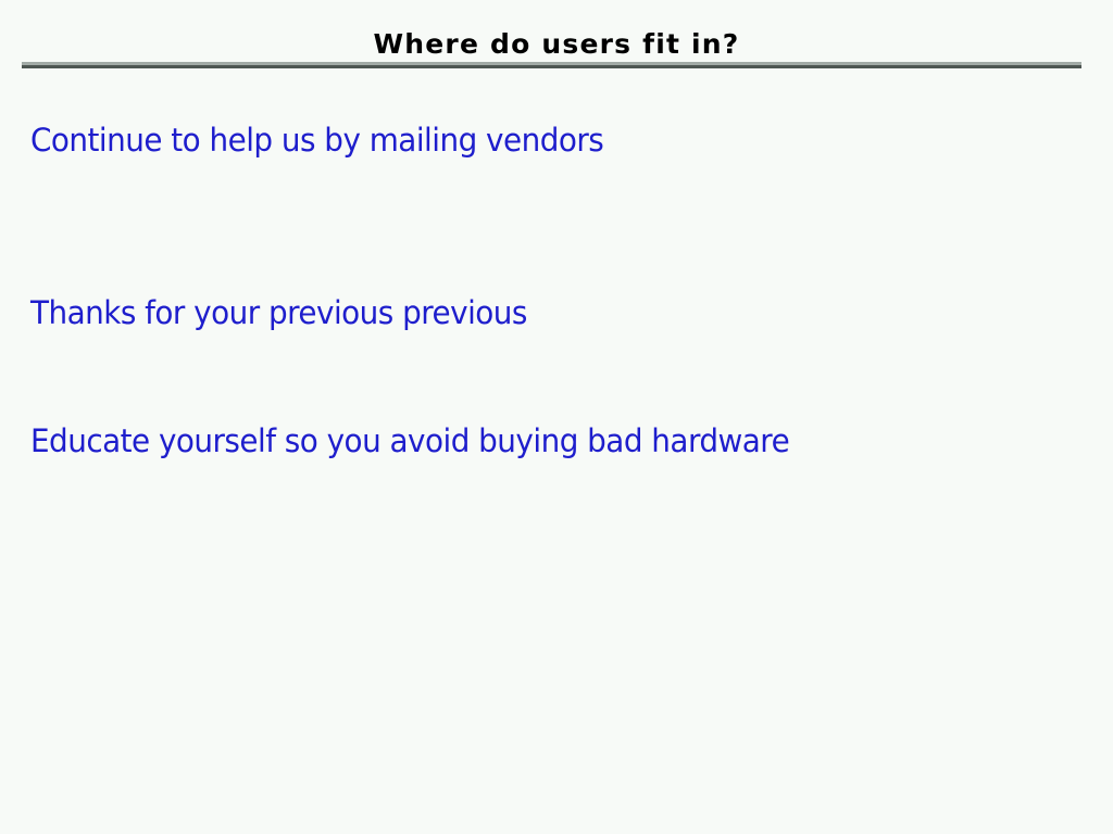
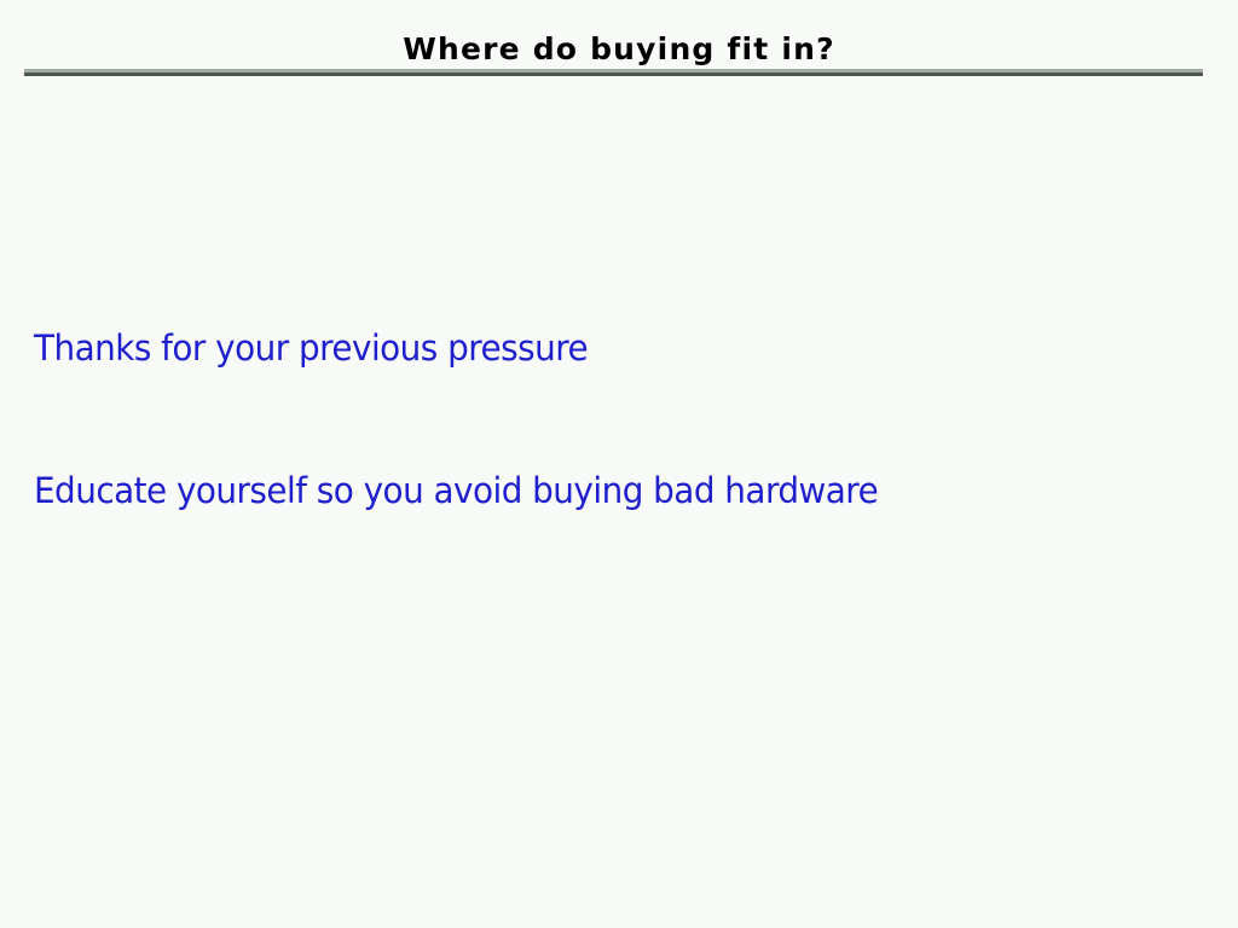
- Where do users fit in?
+ Where do buying fit in?
- Continue to help us by mailing vendors
- Thanks for your previous previous
+ Thanks for your previous pressure
  Educate yourself so you avoid buying bad hardware
